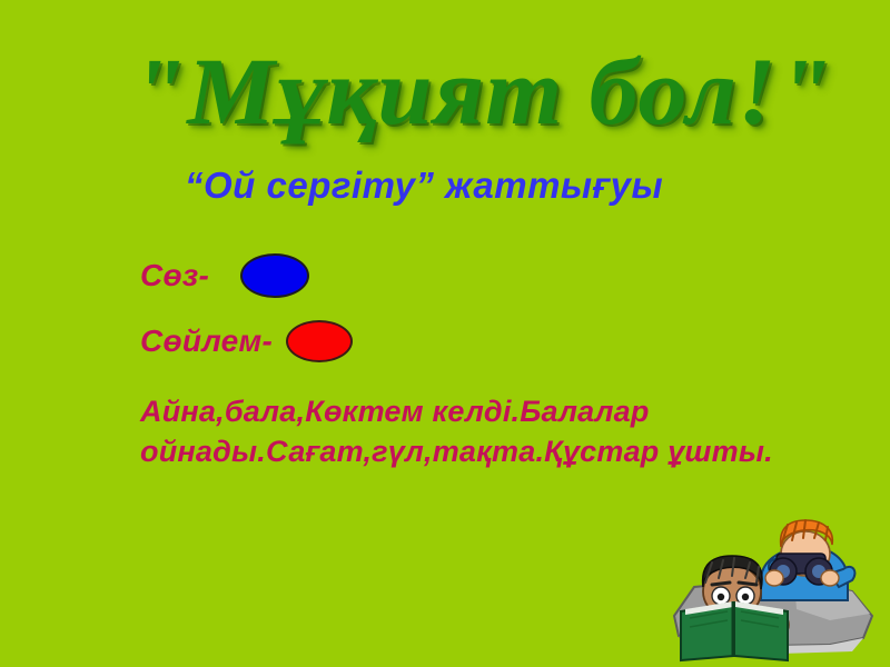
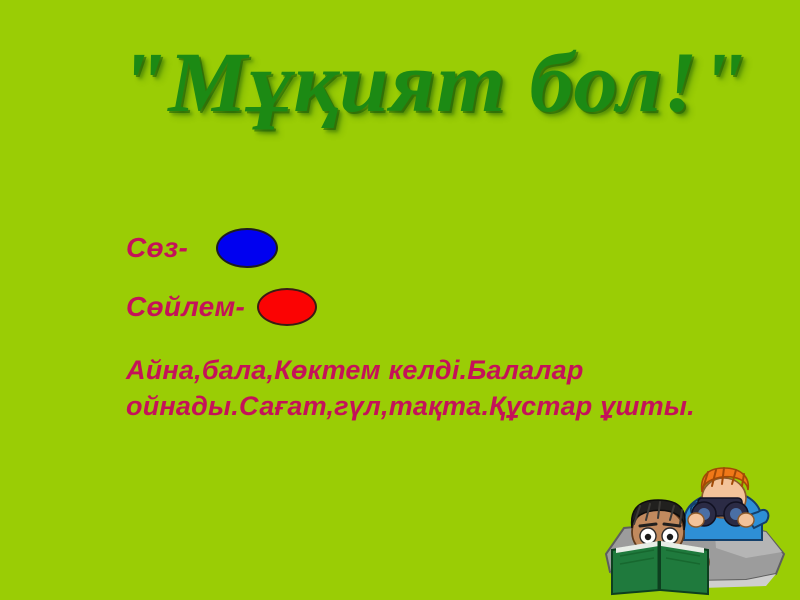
  "Мұқият бол!"
- “Ой сергіту” жаттығуы
  Сөз-
  Сөйлем-
  Айна,бала,Көктем келді.Балалар ойнады.Сағат,гүл,тақта.Құстар ұшты.
